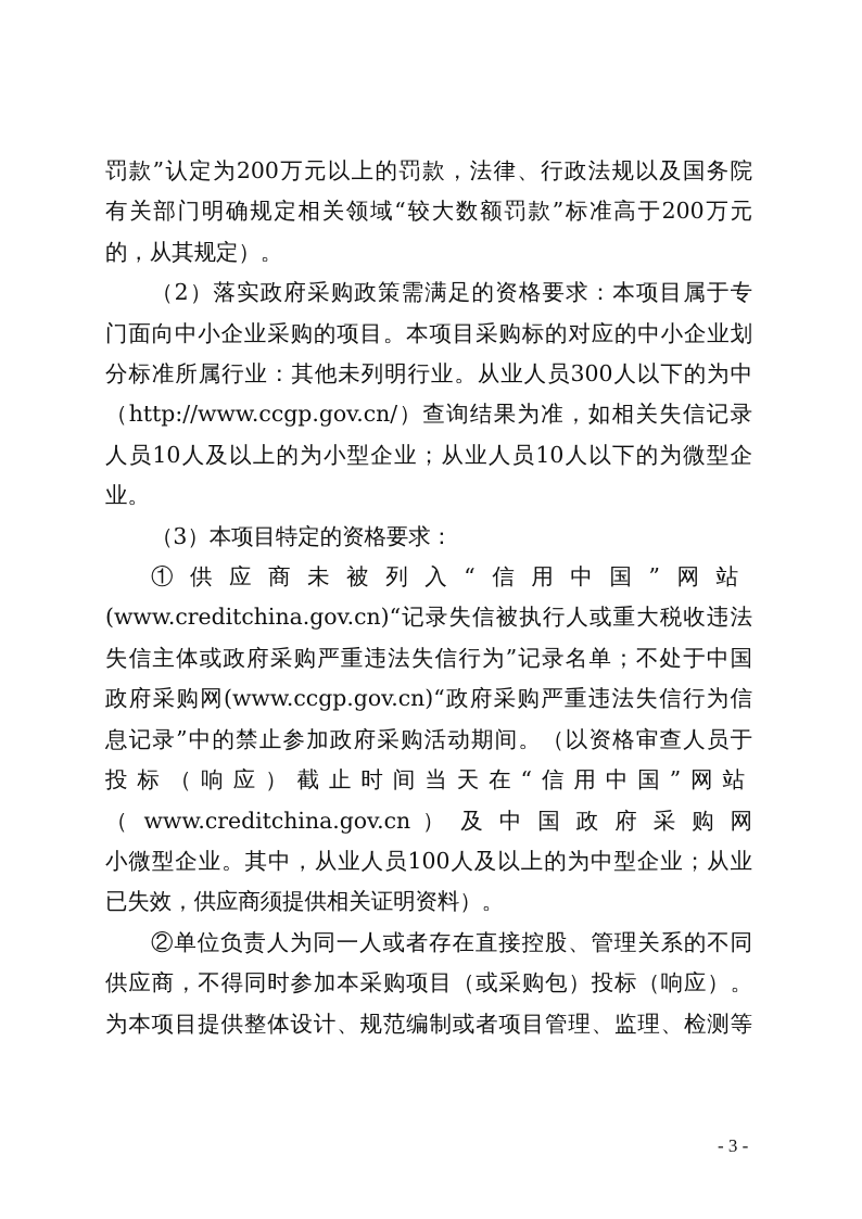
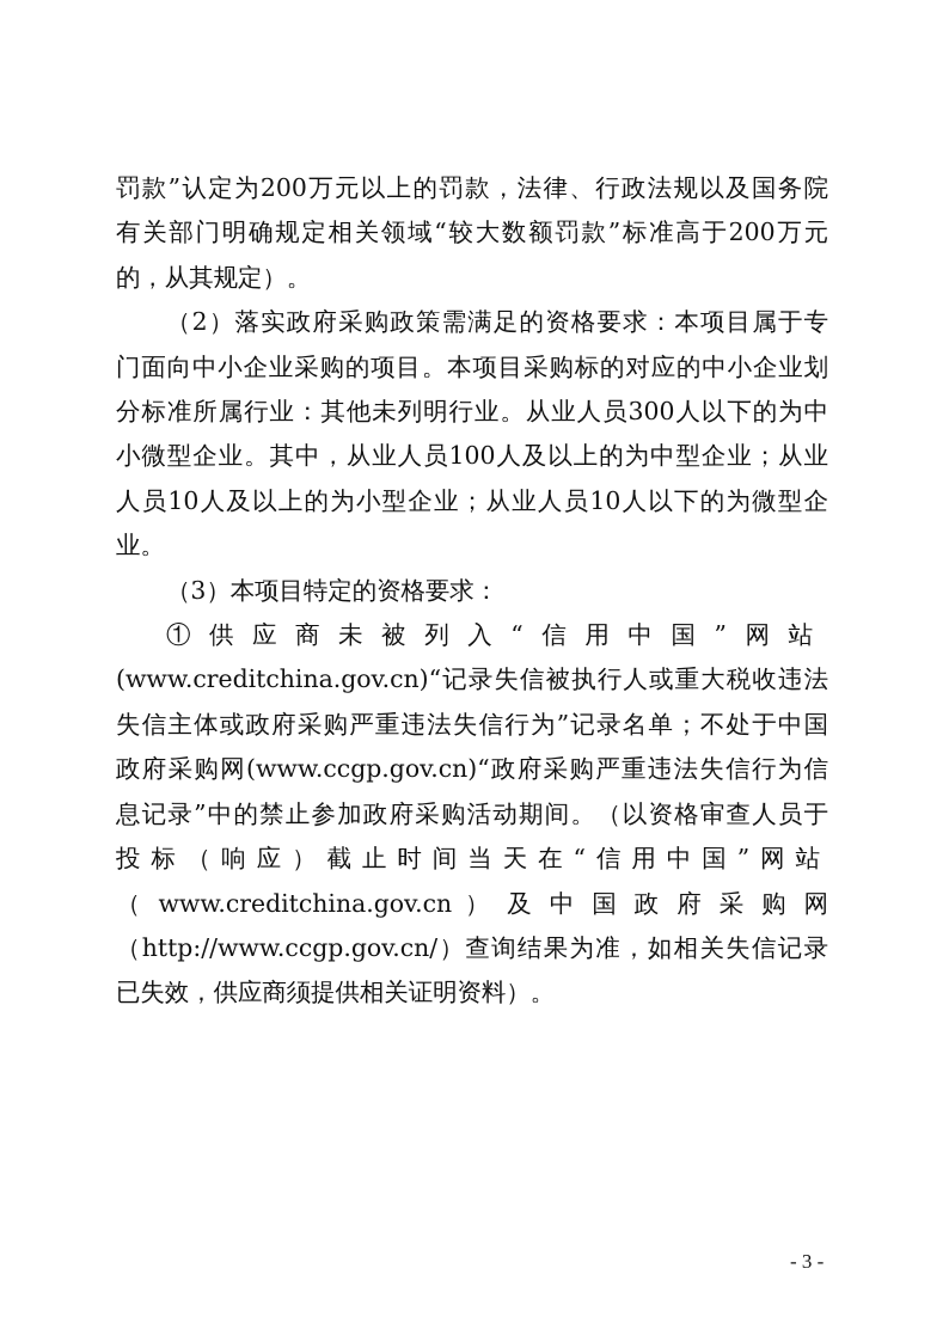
  罚款”认定为200万元以上的罚款，法律、行政法规以及国务院
  有关部门明确规定相关领域“较大数额罚款”标准高于200万元
  的，从其规定）。
  （2）落实政府采购政策需满足的资格要求：本项目属于专
  门面向中小企业采购的项目。本项目采购标的对应的中小企业划
  分标准所属行业：其他未列明行业。从业人员300人以下的为中
- （http://www.ccgp.gov.cn/）查询结果为准，如相关失信记录
+ 小微型企业。其中，从业人员100人及以上的为中型企业；从业
  人员10人及以上的为小型企业；从业人员10人以下的为微型企
  业。
  （3）本项目特定的资格要求：
  ①供应商未被列入“信用中国”网站
  (www.creditchina.gov.cn)“记录失信被执行人或重大税收违法
  失信主体或政府采购严重违法失信行为”记录名单；不处于中国
  政府采购网(www.ccgp.gov.cn)“政府采购严重违法失信行为信
  息记录”中的禁止参加政府采购活动期间。（以资格审查人员于
  投标（响应）截止时间当天在“信用中国”网站
  （ www.creditchina.gov.cn ） 及 中 国 政 府 采 购 网
- 小微型企业。其中，从业人员100人及以上的为中型企业；从业
+ （http://www.ccgp.gov.cn/）查询结果为准，如相关失信记录
  已失效，供应商须提供相关证明资料）。
- ②单位负责人为同一人或者存在直接控股、管理关系的不同
- 供应商，不得同时参加本采购项目（或采购包）投标（响应）。
- 为本项目提供整体设计、规范编制或者项目管理、监理、检测等
  - 3 -
